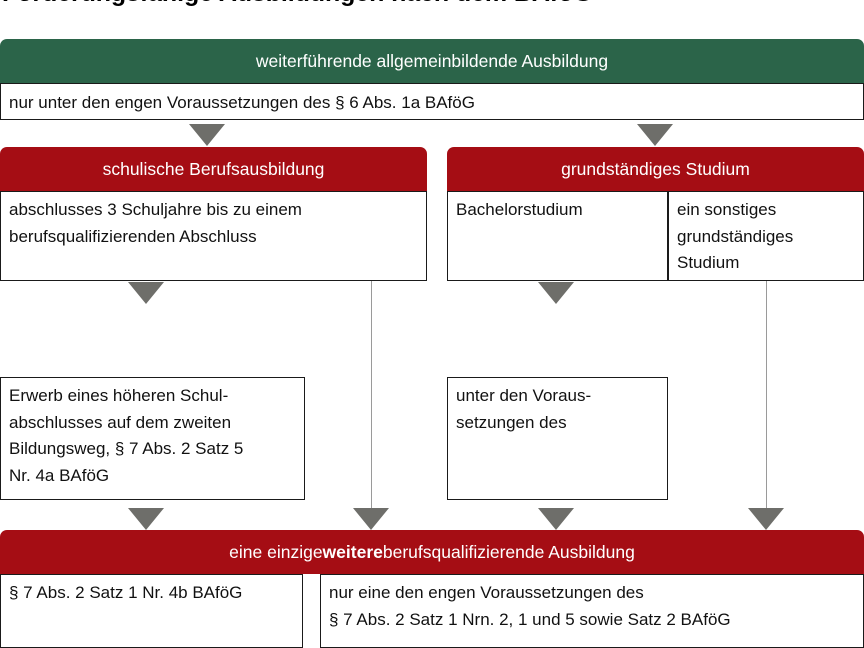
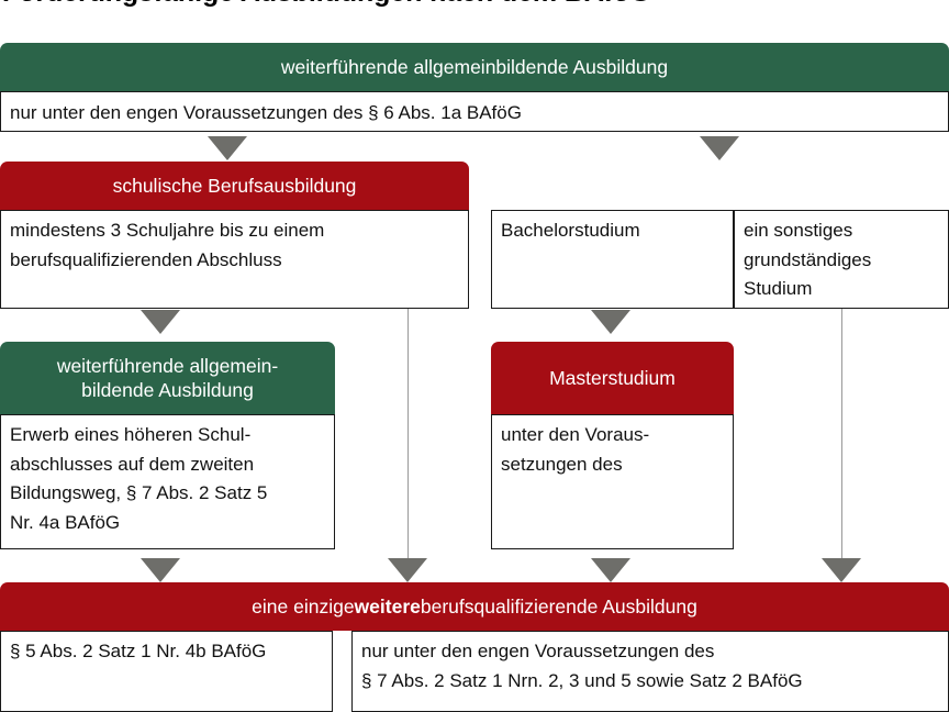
  weiterführende allgemeinbildende Ausbildung
  nur unter den engen Voraussetzungen des § 6 Abs. 1a BAföG
  schulische Berufsausbildung
- abschlusses 3 Schuljahre bis zu einem
+ mindestens 3 Schuljahre bis zu einem
  berufsqualifizierenden Abschluss
- grundständiges Studium
  Bachelorstudium
  ein sonstiges
  grundständiges
  Studium
+ weiterführende allgemein-
+ bildende Ausbildung
  Erwerb eines höheren Schul-
  abschlusses auf dem zweiten
  Bildungsweg, § 7 Abs. 2 Satz 5
  Nr. 4a BAföG
+ Masterstudium
  unter den Voraus-
  setzungen des
  eine einzige
  weitere
  berufsqualifizierende Ausbildung
- § 7 Abs. 2 Satz 1 Nr. 4b BAföG
+ § 5 Abs. 2 Satz 1 Nr. 4b BAföG
- nur eine den engen Voraussetzungen des
+ nur unter den engen Voraussetzungen des
- § 7 Abs. 2 Satz 1 Nrn. 2, 1 und 5 sowie Satz 2 BAföG
+ § 7 Abs. 2 Satz 1 Nrn. 2, 3 und 5 sowie Satz 2 BAföG
